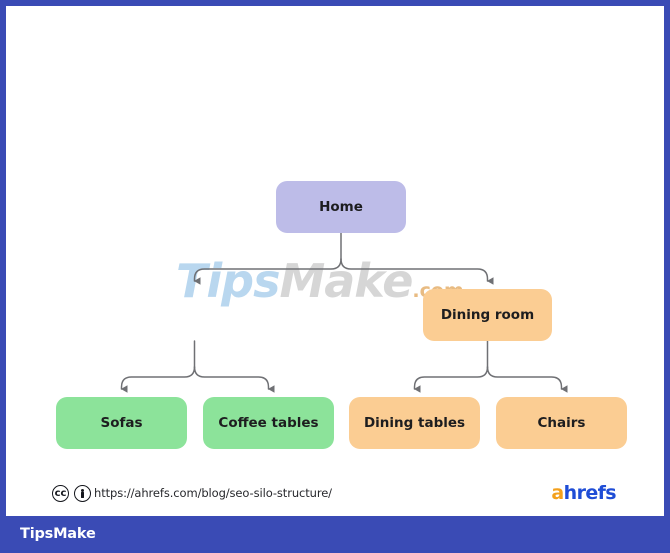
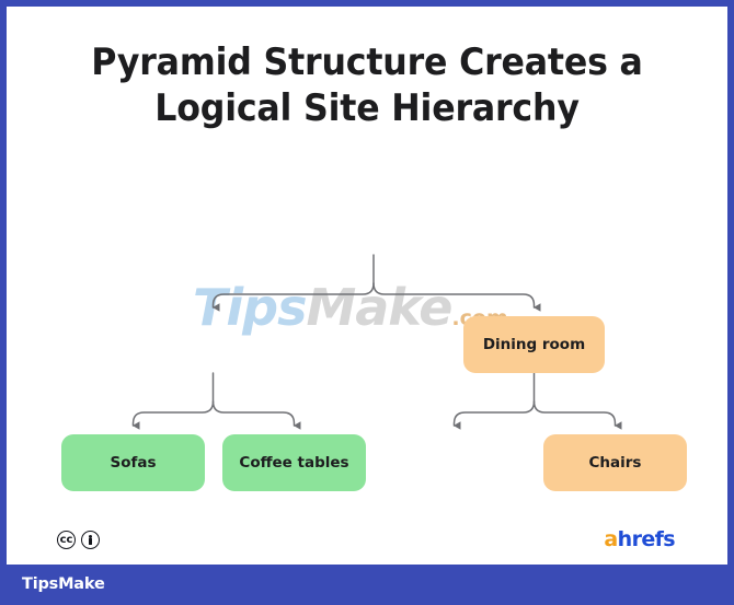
+ Pyramid Structure Creates a
+ Logical Site Hierarchy
  TipsMake.c
- Home
  Dining room
  Sofas
  Coffee tables
- Dining tables
  Chairs
  cc
- https://ahrefs.com/blog/seo-silo-structure/
  ahrefs
  TipsMake
